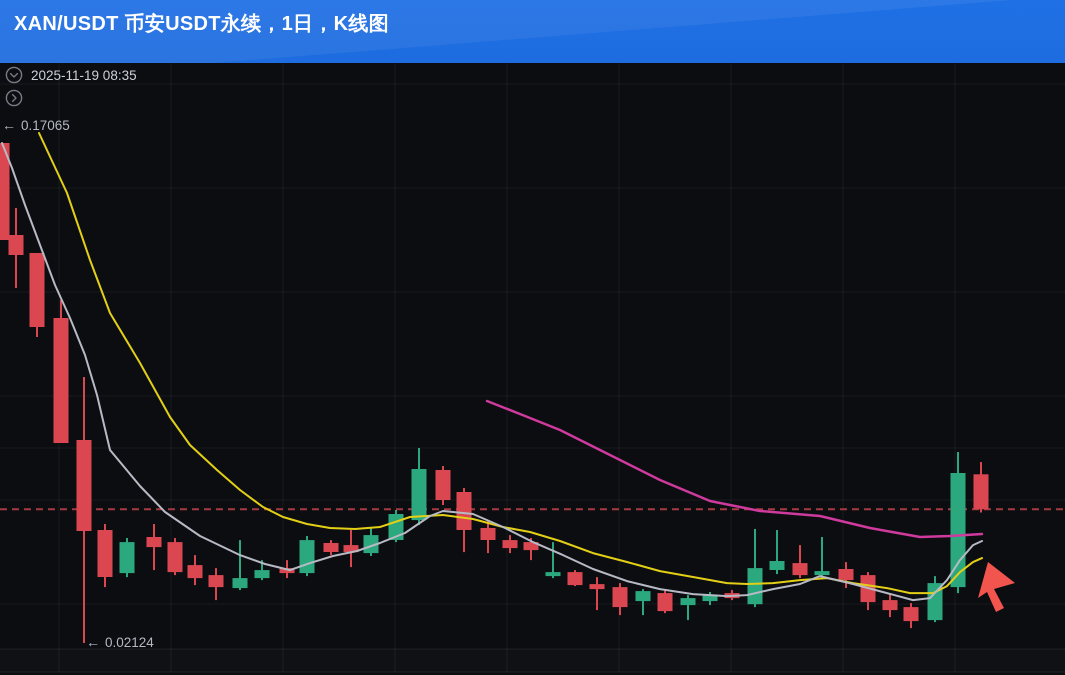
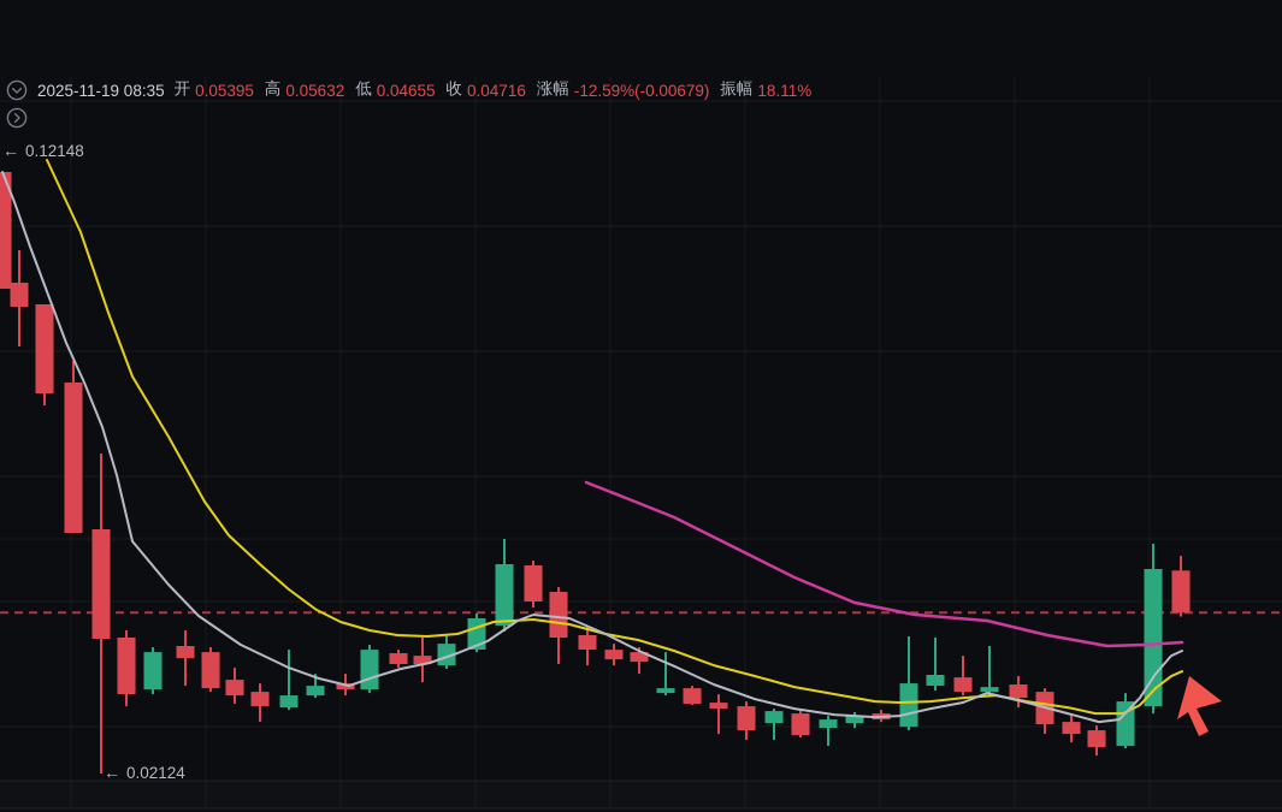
- XAN/USDT 币安USDT永续，1日，K线图
  2025-11-19 08:35
+ 开
+ 0.05395
+ 高
+ 0.05632
+ 低
+ 0.04655
+ 收
+ 0.04716
+ 涨幅
+ -12.59%(-0.00679)
+ 振幅
+ 18.11%
  ←
- 0.17065
+ 0.12148
  ←
  0.02124
